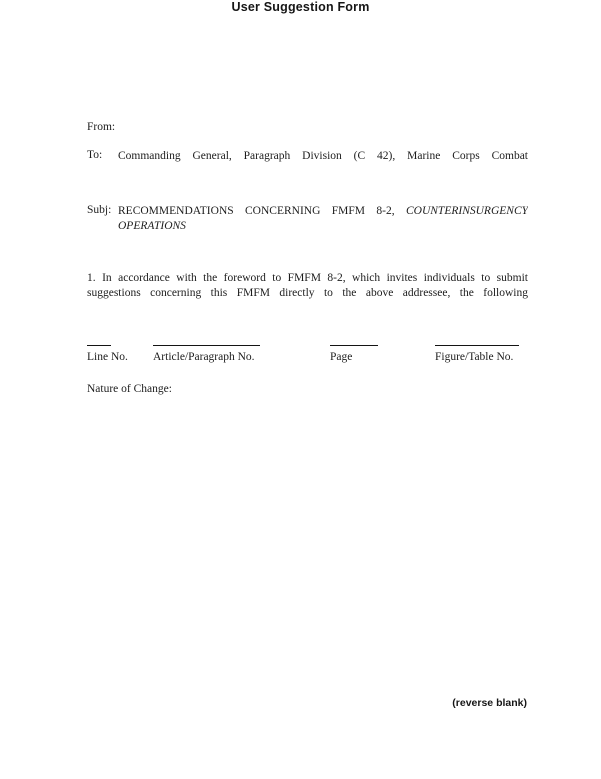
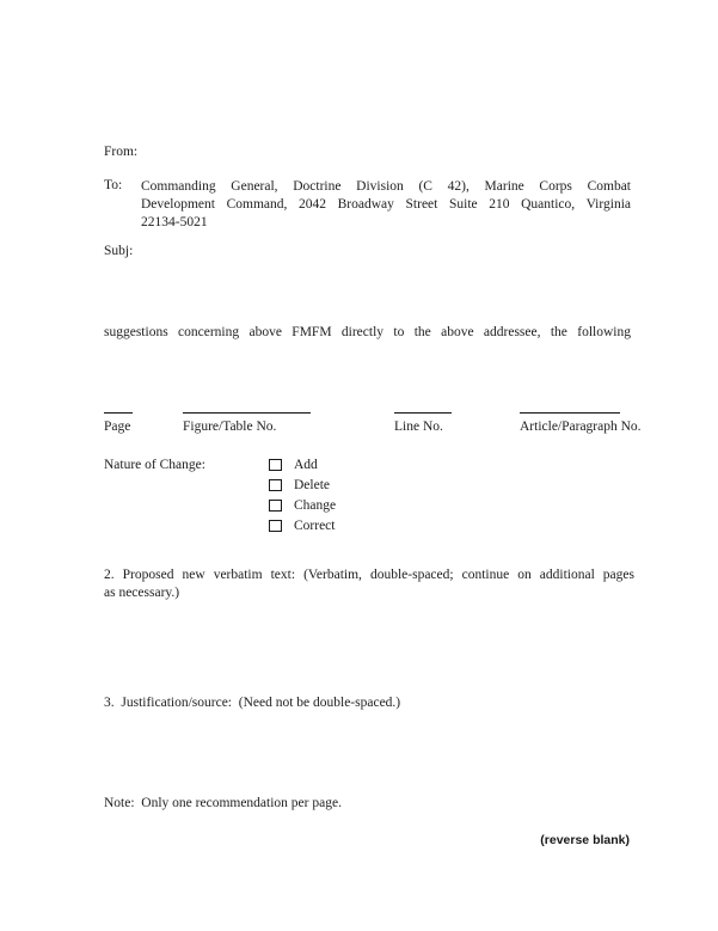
- User Suggestion Form
  From:
  To:
- Commanding General, Paragraph Division (C 42), Marine Corps Combat
+ Commanding General, Doctrine Division (C 42), Marine Corps Combat
+ Development Command, 2042 Broadway Street Suite 210 Quantico, Virginia
+ 22134-5021
  Subj:
- RECOMMENDATIONS CONCERNING FMFM 8-2, COUNTERINSURGENCY
- OPERATIONS
- 1. In accordance with the foreword to FMFM 8-2, which invites individuals to submit
- suggestions concerning this FMFM directly to the above addressee, the following
+ suggestions concerning above FMFM directly to the above addressee, the following
- Line No.
+ Page
- Article/Paragraph No.
+ Figure/Table No.
- Page
+ Line No.
- Figure/Table No.
+ Article/Paragraph No.
  Nature of Change:
+ Add
+ Delete
+ Change
+ Correct
+ 2. Proposed new verbatim text: (Verbatim, double-spaced; continue on additional pages
+ as necessary.)
+ 3. Justification/source: (Need not be double-spaced.)
+ Note: Only one recommendation per page.
  (reverse blank)
